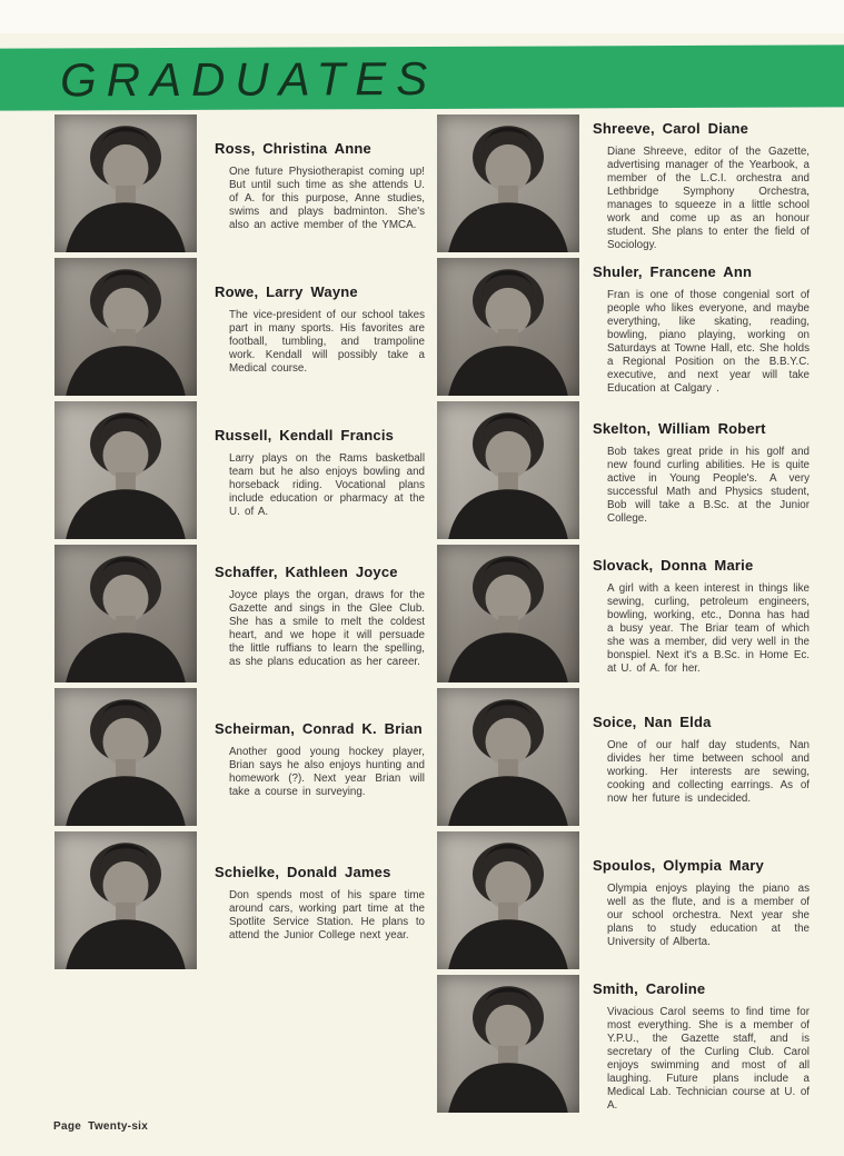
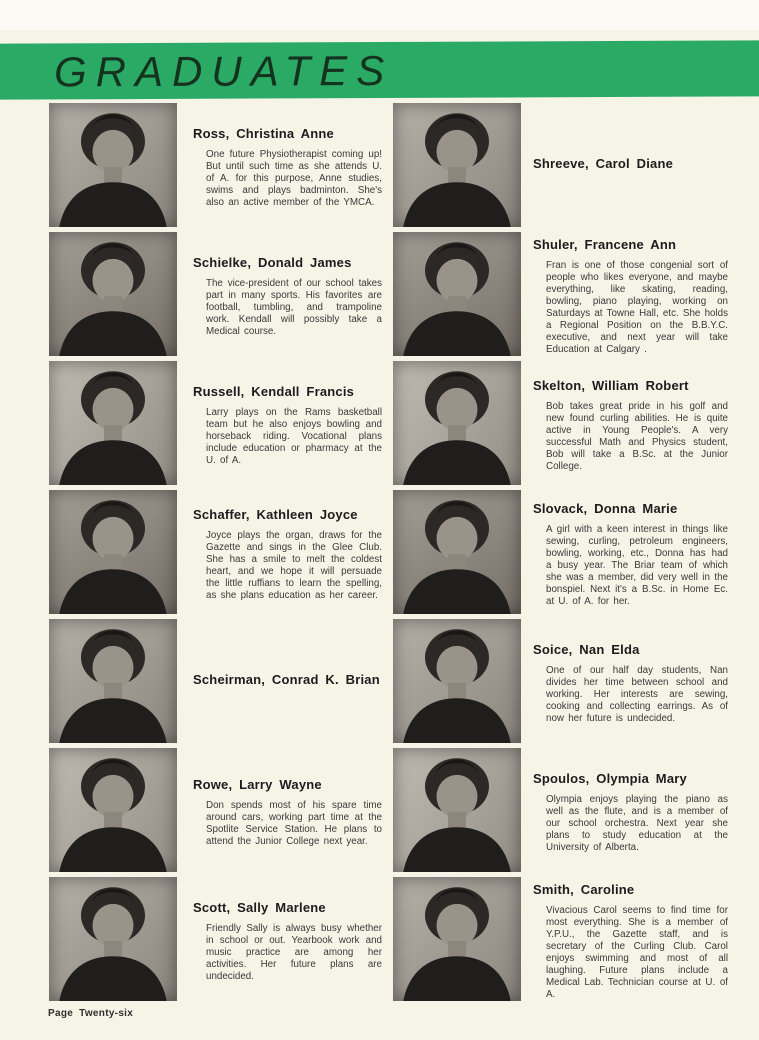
  GRADUATES
  Ross, Christina Anne
  One future Physiotherapist coming up! But until such time as she attends U. of A. for this purpose, Anne studies, swims and plays badminton. She's also an active member of the YMCA.
- Rowe, Larry Wayne
+ Schielke, Donald James
  The vice-president of our school takes part in many sports. His favorites are football, tumbling, and trampoline work. Kendall will possibly take a Medical course.
  Russell, Kendall Francis
  Larry plays on the Rams basketball team but he also enjoys bowling and horseback riding. Vocational plans include education or pharmacy at the U. of A.
  Schaffer, Kathleen Joyce
  Joyce plays the organ, draws for the Gazette and sings in the Glee Club. She has a smile to melt the coldest heart, and we hope it will persuade the little ruffians to learn the spelling, as she plans education as her career.
  Scheirman, Conrad K. Brian
- Another good young hockey player, Brian says he also enjoys hunting and homework (?). Next year Brian will take a course in surveying.
- Schielke, Donald James
+ Rowe, Larry Wayne
  Don spends most of his spare time around cars, working part time at the Spotlite Service Station. He plans to attend the Junior College next year.
+ Scott, Sally Marlene
+ Friendly Sally is always busy whether in school or out. Yearbook work and music practice are among her activities. Her future plans are undecided.
  Shreeve, Carol Diane
- Diane Shreeve, editor of the Gazette, advertising manager of the Yearbook, a member of the L.C.I. orchestra and Lethbridge Symphony Orchestra, manages to squeeze in a little school work and come up as an honour student. She plans to enter the field of Sociology.
  Shuler, Francene Ann
  Fran is one of those congenial sort of people who likes everyone, and maybe everything, like skating, reading, bowling, piano playing, working on Saturdays at Towne Hall, etc. She holds a Regional Position on the B.B.Y.C. executive, and next year will take Education at Calgary .
  Skelton, William Robert
  Bob takes great pride in his golf and new found curling abilities. He is quite active in Young People's. A very successful Math and Physics student, Bob will take a B.Sc. at the Junior College.
  Slovack, Donna Marie
  A girl with a keen interest in things like sewing, curling, petroleum engineers, bowling, working, etc., Donna has had a busy year. The Briar team of which she was a member, did very well in the bonspiel. Next it's a B.Sc. in Home Ec. at U. of A. for her.
  Soice, Nan Elda
  One of our half day students, Nan divides her time between school and working. Her interests are sewing, cooking and collecting earrings. As of now her future is undecided.
  Spoulos, Olympia Mary
  Olympia enjoys playing the piano as well as the flute, and is a member of our school orchestra. Next year she plans to study education at the University of Alberta.
  Smith, Caroline
  Vivacious Carol seems to find time for most everything. She is a member of Y.P.U., the Gazette staff, and is secretary of the Curling Club. Carol enjoys swimming and most of all laughing. Future plans include a Medical Lab. Technician course at U. of A.
  Page Twenty-six
